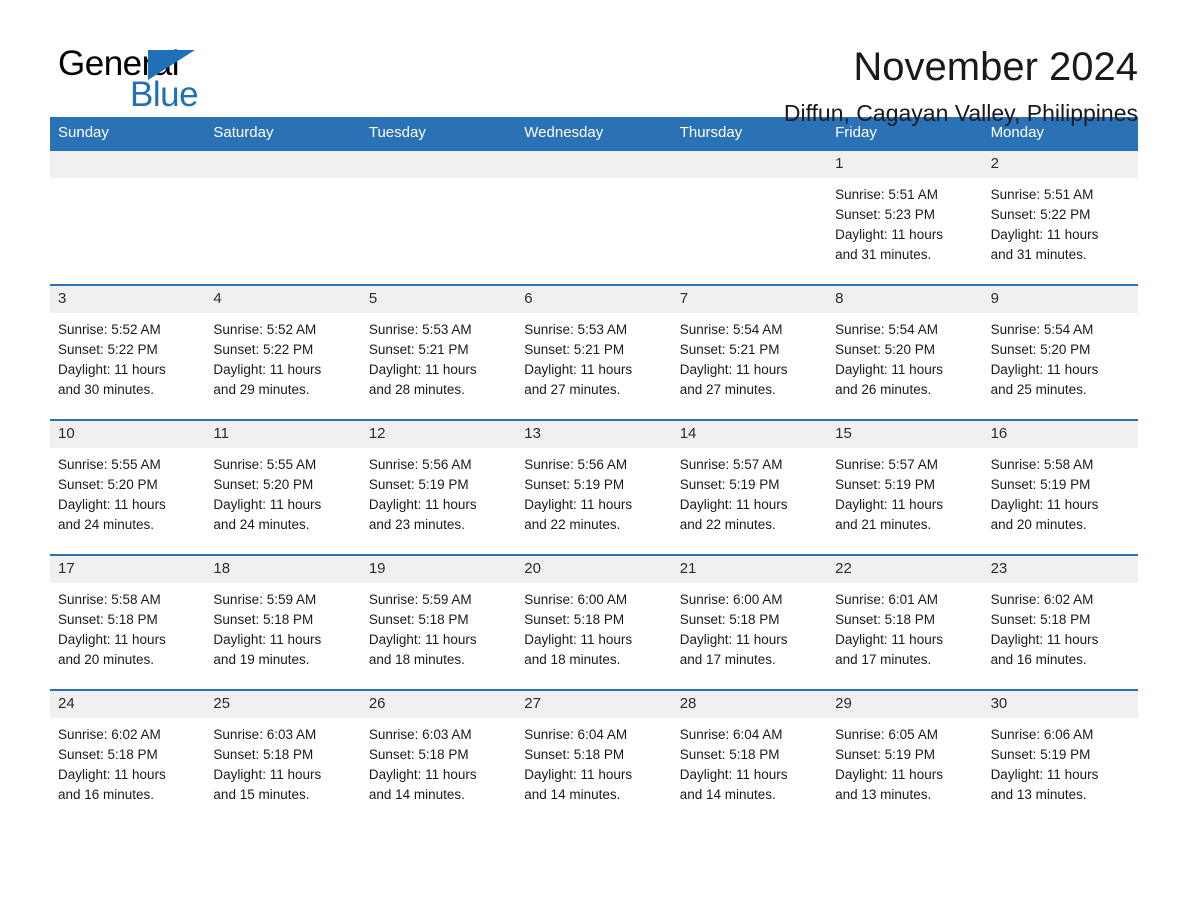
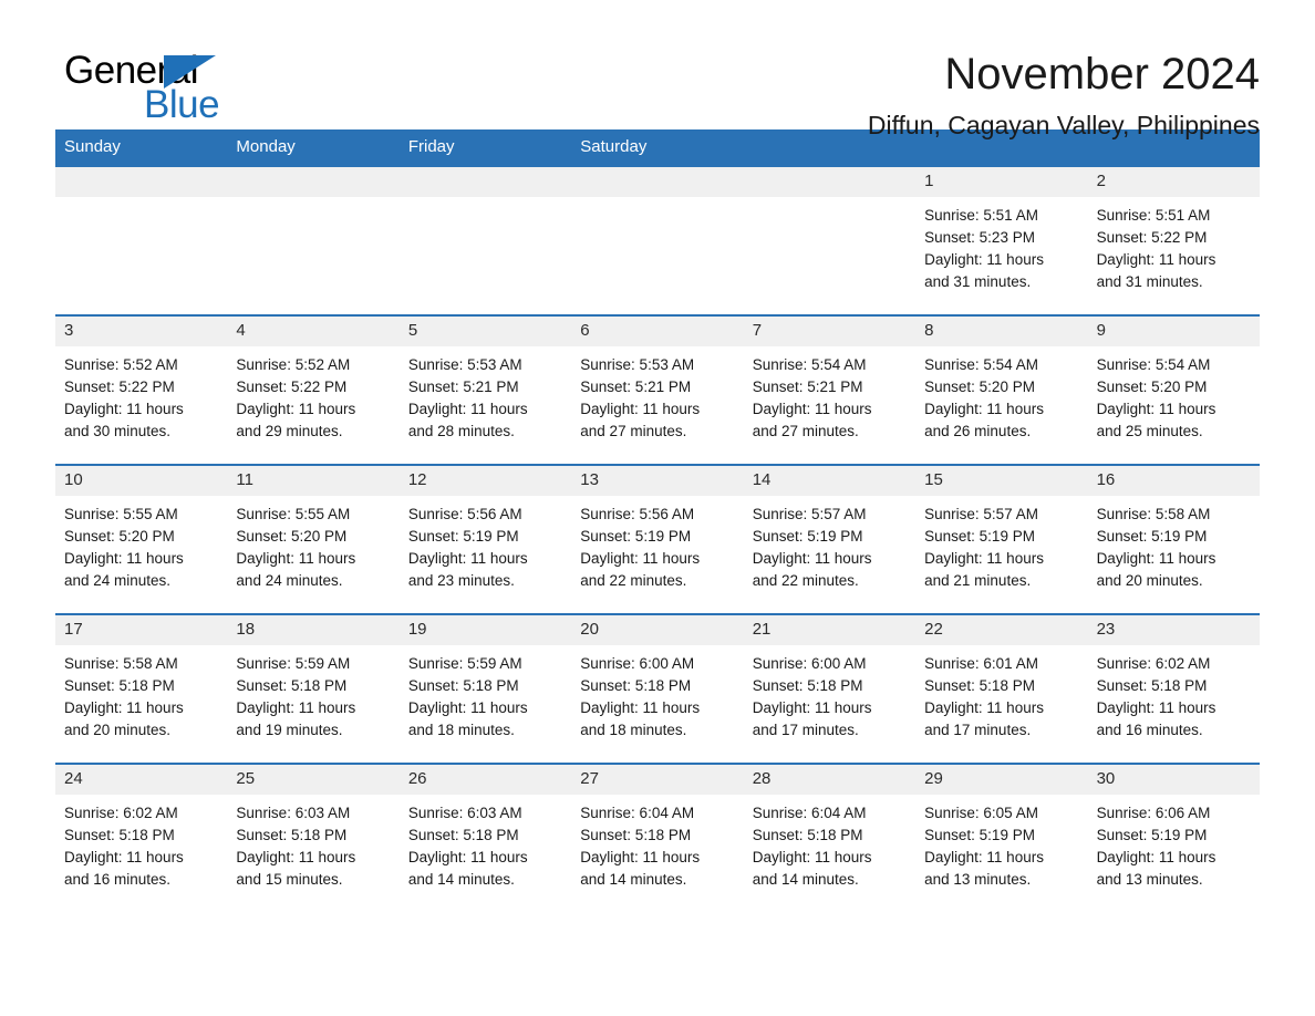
  General
  Blue
  November 2024
  Diffun, Cagayan Valley, Philippines
  Sunday
- Saturday
+ Monday
- Tuesday
- Wednesday
- Thursday
  Friday
- Monday
+ Saturday
  1
  Sunrise: 5:51 AM
  Sunset: 5:23 PM
  Daylight: 11 hours
  and 31 minutes.
  2
  Sunrise: 5:51 AM
  Sunset: 5:22 PM
  Daylight: 11 hours
  and 31 minutes.
  3
  Sunrise: 5:52 AM
  Sunset: 5:22 PM
  Daylight: 11 hours
  and 30 minutes.
  4
  Sunrise: 5:52 AM
  Sunset: 5:22 PM
  Daylight: 11 hours
  and 29 minutes.
  5
  Sunrise: 5:53 AM
  Sunset: 5:21 PM
  Daylight: 11 hours
  and 28 minutes.
  6
  Sunrise: 5:53 AM
  Sunset: 5:21 PM
  Daylight: 11 hours
  and 27 minutes.
  7
  Sunrise: 5:54 AM
  Sunset: 5:21 PM
  Daylight: 11 hours
  and 27 minutes.
  8
  Sunrise: 5:54 AM
  Sunset: 5:20 PM
  Daylight: 11 hours
  and 26 minutes.
  9
  Sunrise: 5:54 AM
  Sunset: 5:20 PM
  Daylight: 11 hours
  and 25 minutes.
  10
  Sunrise: 5:55 AM
  Sunset: 5:20 PM
  Daylight: 11 hours
  and 24 minutes.
  11
  Sunrise: 5:55 AM
  Sunset: 5:20 PM
  Daylight: 11 hours
  and 24 minutes.
  12
  Sunrise: 5:56 AM
  Sunset: 5:19 PM
  Daylight: 11 hours
  and 23 minutes.
  13
  Sunrise: 5:56 AM
  Sunset: 5:19 PM
  Daylight: 11 hours
  and 22 minutes.
  14
  Sunrise: 5:57 AM
  Sunset: 5:19 PM
  Daylight: 11 hours
  and 22 minutes.
  15
  Sunrise: 5:57 AM
  Sunset: 5:19 PM
  Daylight: 11 hours
  and 21 minutes.
  16
  Sunrise: 5:58 AM
  Sunset: 5:19 PM
  Daylight: 11 hours
  and 20 minutes.
  17
  Sunrise: 5:58 AM
  Sunset: 5:18 PM
  Daylight: 11 hours
  and 20 minutes.
  18
  Sunrise: 5:59 AM
  Sunset: 5:18 PM
  Daylight: 11 hours
  and 19 minutes.
  19
  Sunrise: 5:59 AM
  Sunset: 5:18 PM
  Daylight: 11 hours
  and 18 minutes.
  20
  Sunrise: 6:00 AM
  Sunset: 5:18 PM
  Daylight: 11 hours
  and 18 minutes.
  21
  Sunrise: 6:00 AM
  Sunset: 5:18 PM
  Daylight: 11 hours
  and 17 minutes.
  22
  Sunrise: 6:01 AM
  Sunset: 5:18 PM
  Daylight: 11 hours
  and 17 minutes.
  23
  Sunrise: 6:02 AM
  Sunset: 5:18 PM
  Daylight: 11 hours
  and 16 minutes.
  24
  Sunrise: 6:02 AM
  Sunset: 5:18 PM
  Daylight: 11 hours
  and 16 minutes.
  25
  Sunrise: 6:03 AM
  Sunset: 5:18 PM
  Daylight: 11 hours
  and 15 minutes.
  26
  Sunrise: 6:03 AM
  Sunset: 5:18 PM
  Daylight: 11 hours
  and 14 minutes.
  27
  Sunrise: 6:04 AM
  Sunset: 5:18 PM
  Daylight: 11 hours
  and 14 minutes.
  28
  Sunrise: 6:04 AM
  Sunset: 5:18 PM
  Daylight: 11 hours
  and 14 minutes.
  29
  Sunrise: 6:05 AM
  Sunset: 5:19 PM
  Daylight: 11 hours
  and 13 minutes.
  30
  Sunrise: 6:06 AM
  Sunset: 5:19 PM
  Daylight: 11 hours
  and 13 minutes.
